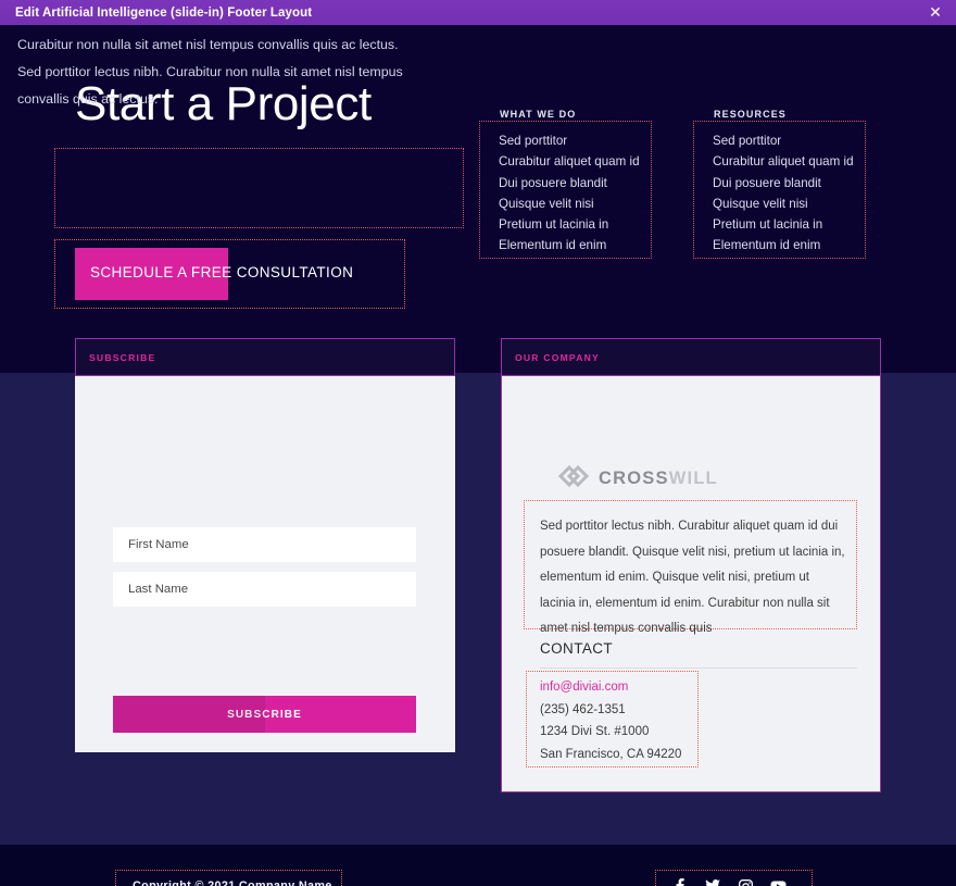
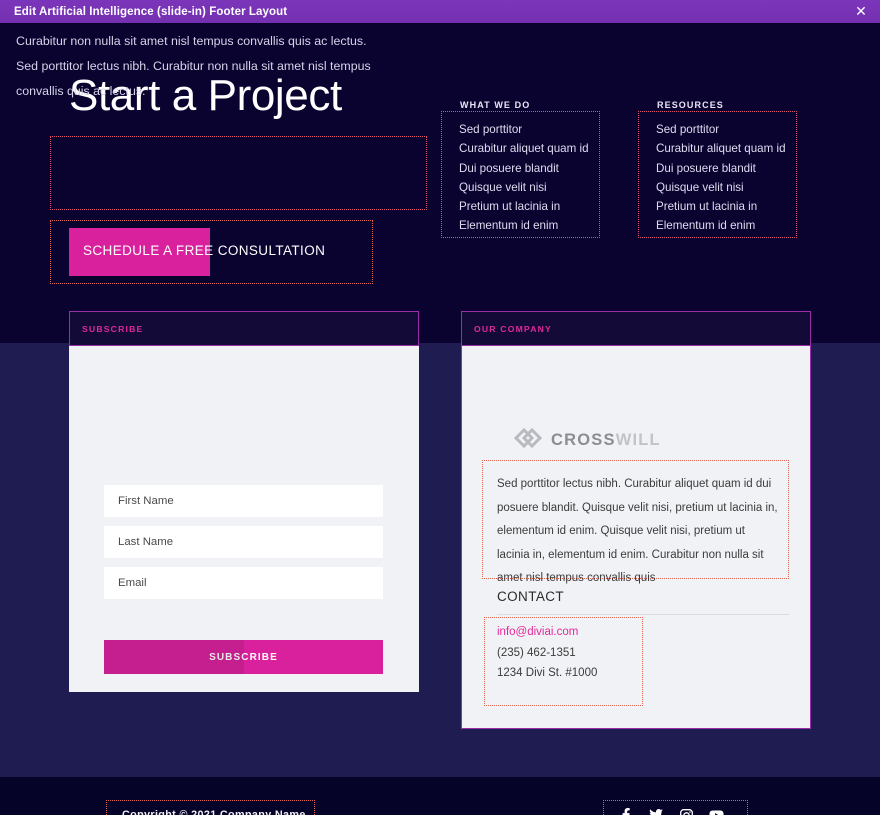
  Edit Artificial Intelligence (slide-in) Footer Layout
  ✕
  Start a Project
  Curabitur non nulla sit amet nisl tempus convallis quis ac lectus. Sed porttitor lectus nibh. Curabitur non nulla sit amet nisl tempus convallis quis ac lectus.
  SCHEDULE A FREE CONSULTATION
  WHAT WE DO
  Sed porttitor
  Curabitur aliquet quam id
  Dui posuere blandit
  Quisque velit nisi
  Pretium ut lacinia in
  Elementum id enim
  RESOURCES
  Sed porttitor
  Curabitur aliquet quam id
  Dui posuere blandit
  Quisque velit nisi
  Pretium ut lacinia in
  Elementum id enim
  SUBSCRIBE
  First Name
  Last Name
+ Email
  SUBSCRIBE
  OUR COMPANY
  CROSSWILL
  Sed porttitor lectus nibh. Curabitur aliquet quam id dui posuere blandit. Quisque velit nisi, pretium ut lacinia in, elementum id enim. Quisque velit nisi, pretium ut lacinia in, elementum id enim. Curabitur non nulla sit amet nisl tempus convallis quis
  CONTACT
  info@diviai.com
  (235) 462-1351
  1234 Divi St. #1000
- San Francisco, CA 94220
